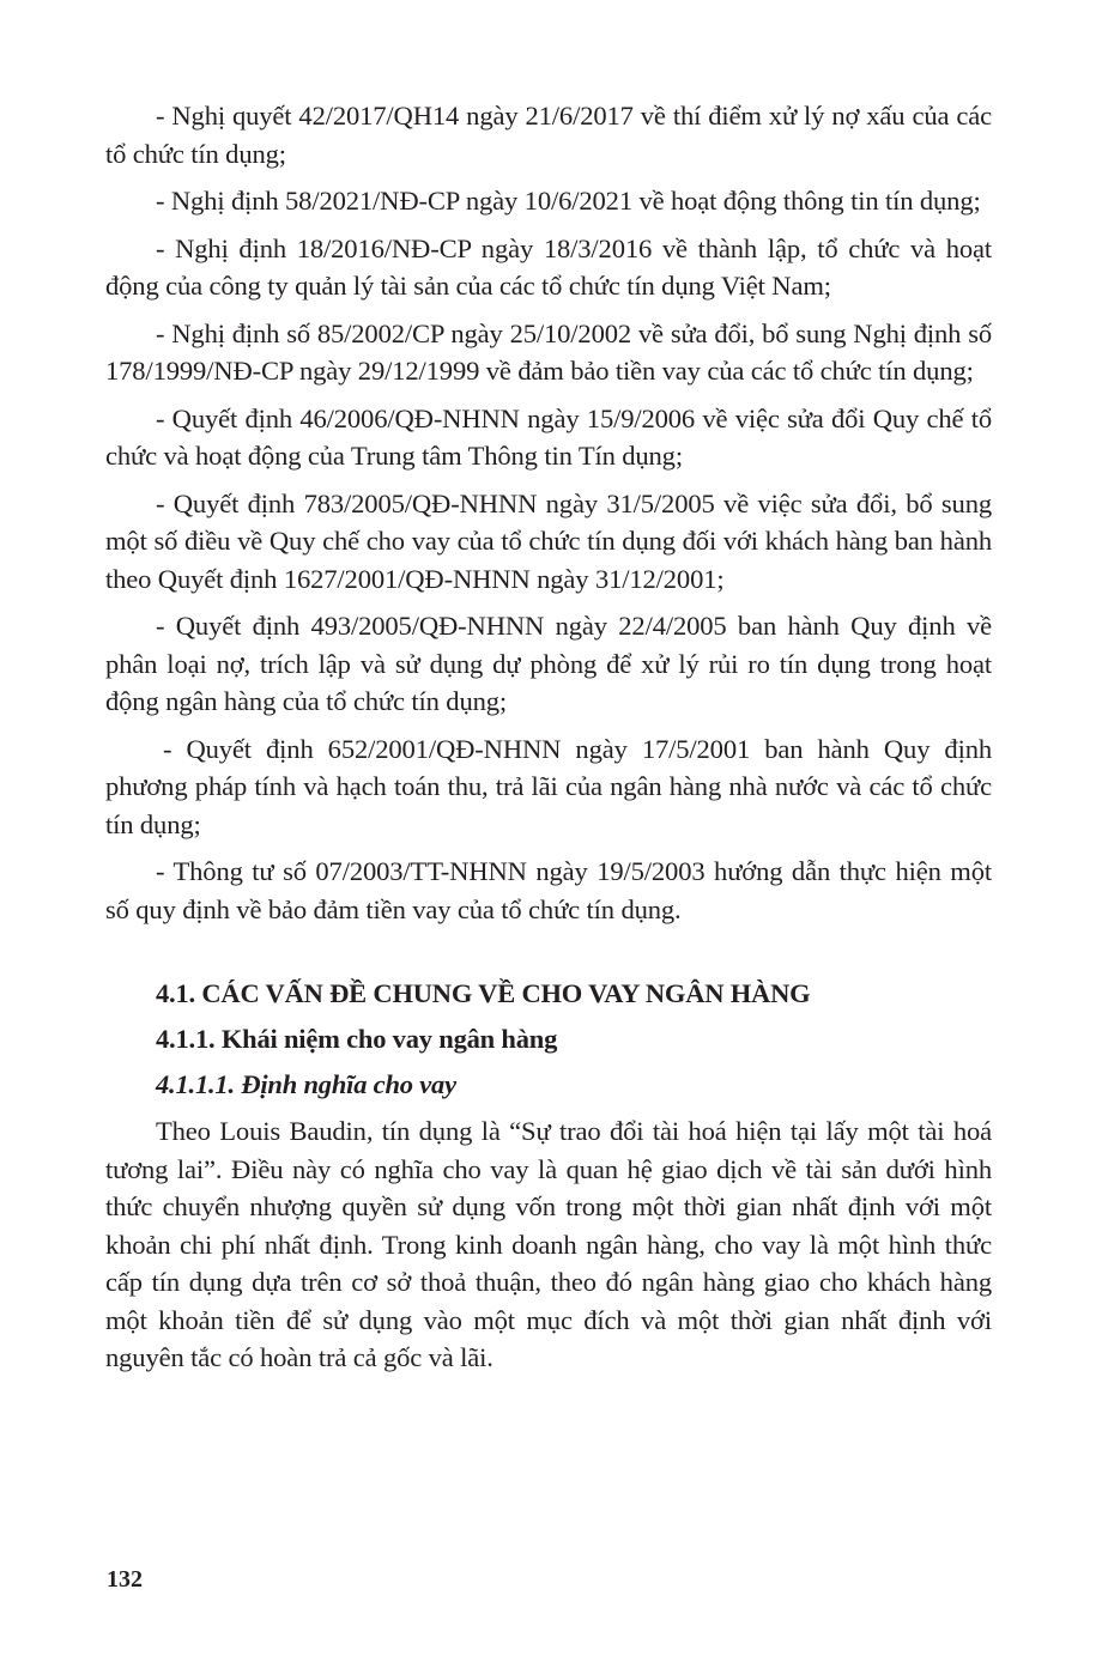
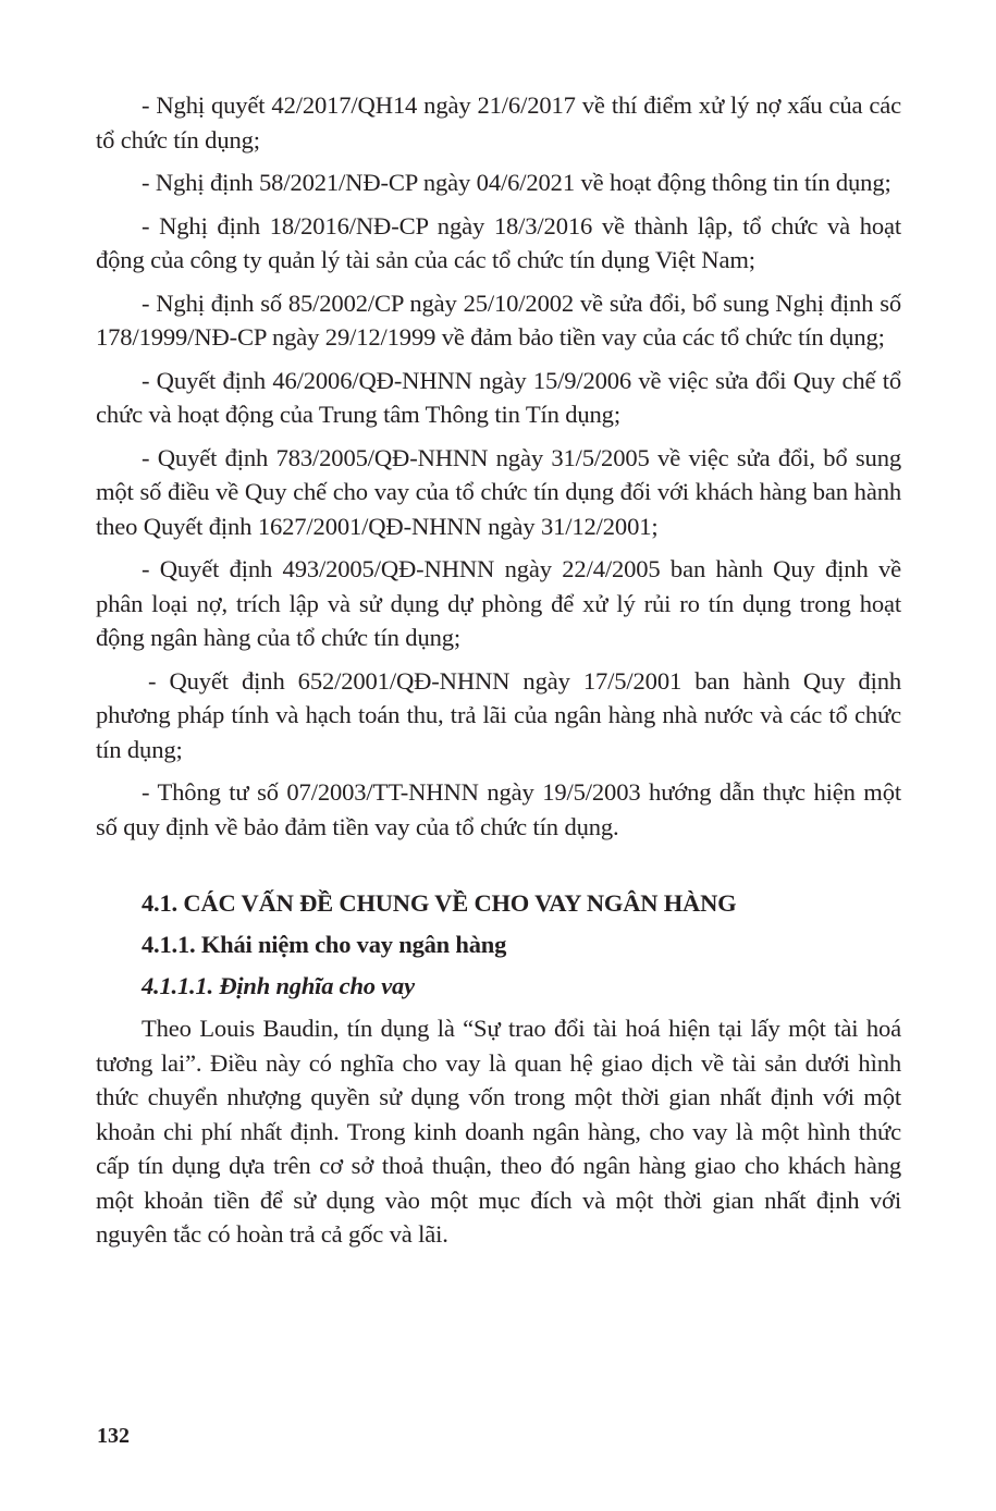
  - Nghị quyết 42/2017/QH14 ngày 21/6/2017 về thí điểm xử lý nợ xấu của các tổ chức tín dụng;
- - Nghị định 58/2021/NĐ-CP ngày 10/6/2021 về hoạt động thông tin tín dụng;
+ - Nghị định 58/2021/NĐ-CP ngày 04/6/2021 về hoạt động thông tin tín dụng;
  - Nghị định 18/2016/NĐ-CP ngày 18/3/2016 về thành lập, tổ chức và hoạt động của công ty quản lý tài sản của các tổ chức tín dụng Việt Nam;
  - Nghị định số 85/2002/CP ngày 25/10/2002 về sửa đổi, bổ sung Nghị định số 178/1999/NĐ-CP ngày 29/12/1999 về đảm bảo tiền vay của các tổ chức tín dụng;
  - Quyết định 46/2006/QĐ-NHNN ngày 15/9/2006 về việc sửa đổi Quy chế tổ chức và hoạt động của Trung tâm Thông tin Tín dụng;
  - Quyết định 783/2005/QĐ-NHNN ngày 31/5/2005 về việc sửa đổi, bổ sung một số điều về Quy chế cho vay của tổ chức tín dụng đối với khách hàng ban hành theo Quyết định 1627/2001/QĐ-NHNN ngày 31/12/2001;
  - Quyết định 493/2005/QĐ-NHNN ngày 22/4/2005 ban hành Quy định về phân loại nợ, trích lập và sử dụng dự phòng để xử lý rủi ro tín dụng trong hoạt động ngân hàng của tổ chức tín dụng;
  - Quyết định 652/2001/QĐ-NHNN ngày 17/5/2001 ban hành Quy định phương pháp tính và hạch toán thu, trả lãi của ngân hàng nhà nước và các tổ chức tín dụng;
  - Thông tư số 07/2003/TT-NHNN ngày 19/5/2003 hướng dẫn thực hiện một số quy định về bảo đảm tiền vay của tổ chức tín dụng.
  4.1. CÁC VẤN ĐỀ CHUNG VỀ CHO VAY NGÂN HÀNG
  4.1.1. Khái niệm cho vay ngân hàng
  4.1.1.1. Định nghĩa cho vay
  Theo Louis Baudin, tín dụng là “Sự trao đổi tài hoá hiện tại lấy một tài hoá tương lai”. Điều này có nghĩa cho vay là quan hệ giao dịch về tài sản dưới hình thức chuyển nhượng quyền sử dụng vốn trong một thời gian nhất định với một khoản chi phí nhất định. Trong kinh doanh ngân hàng, cho vay là một hình thức cấp tín dụng dựa trên cơ sở thoả thuận, theo đó ngân hàng giao cho khách hàng một khoản tiền để sử dụng vào một mục đích và một thời gian nhất định với nguyên tắc có hoàn trả cả gốc và lãi.
  132
